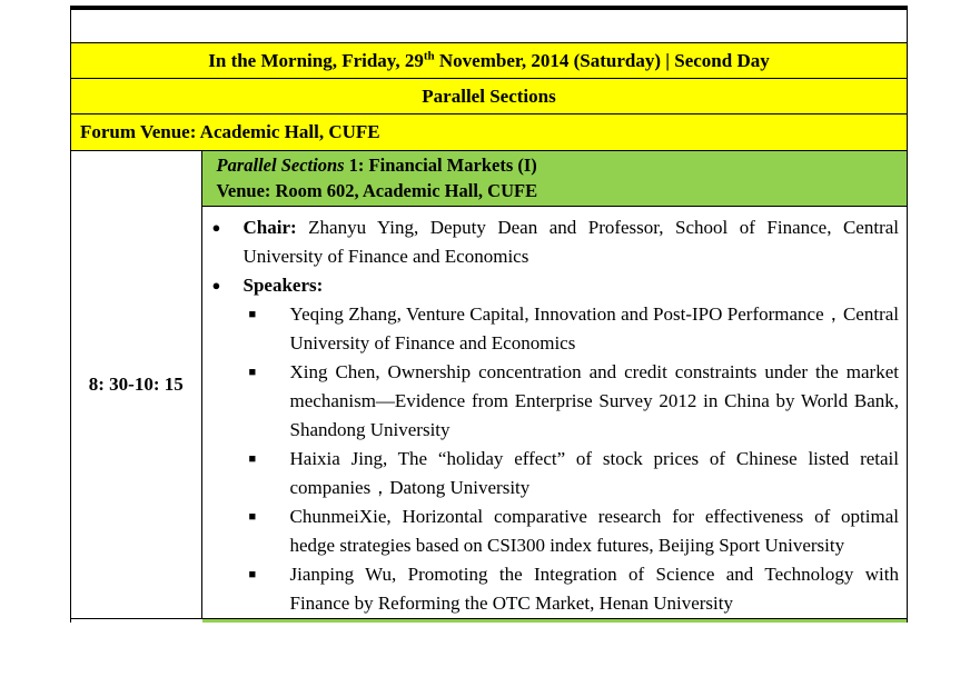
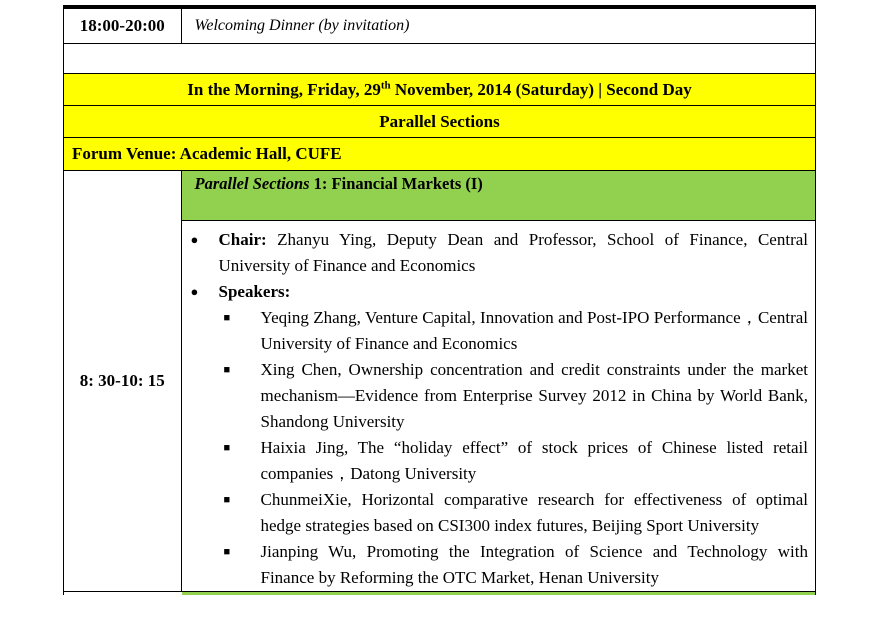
+ 18:00-20:00
+ Welcoming Dinner (by invitation)
  In the Morning, Friday, 29th November, 2014 (Saturday) | Second Day
  Parallel Sections
  Forum Venue: Academic Hall, CUFE
  8: 30-10: 15
  Parallel Sections 1: Financial Markets (I)
- Venue: Room 602, Academic Hall, CUFE
  ●
  Chair: Zhanyu Ying, Deputy Dean and Professor, School of Finance, Central University of Finance and Economics
  ●
  Speakers:
  ■
  Yeqing Zhang, Venture Capital, Innovation and Post-IPO Performance，Central University of Finance and Economics
  ■
  Xing Chen, Ownership concentration and credit constraints under the market mechanism—Evidence from Enterprise Survey 2012 in China by World Bank, Shandong University
  ■
  Haixia Jing, The “holiday effect” of stock prices of Chinese listed retail companies，Datong University
  ■
  ChunmeiXie, Horizontal comparative research for effectiveness of optimal hedge strategies based on CSI300 index futures, Beijing Sport University
  ■
  Jianping Wu, Promoting the Integration of Science and Technology with Finance by Reforming the OTC Market, Henan University
